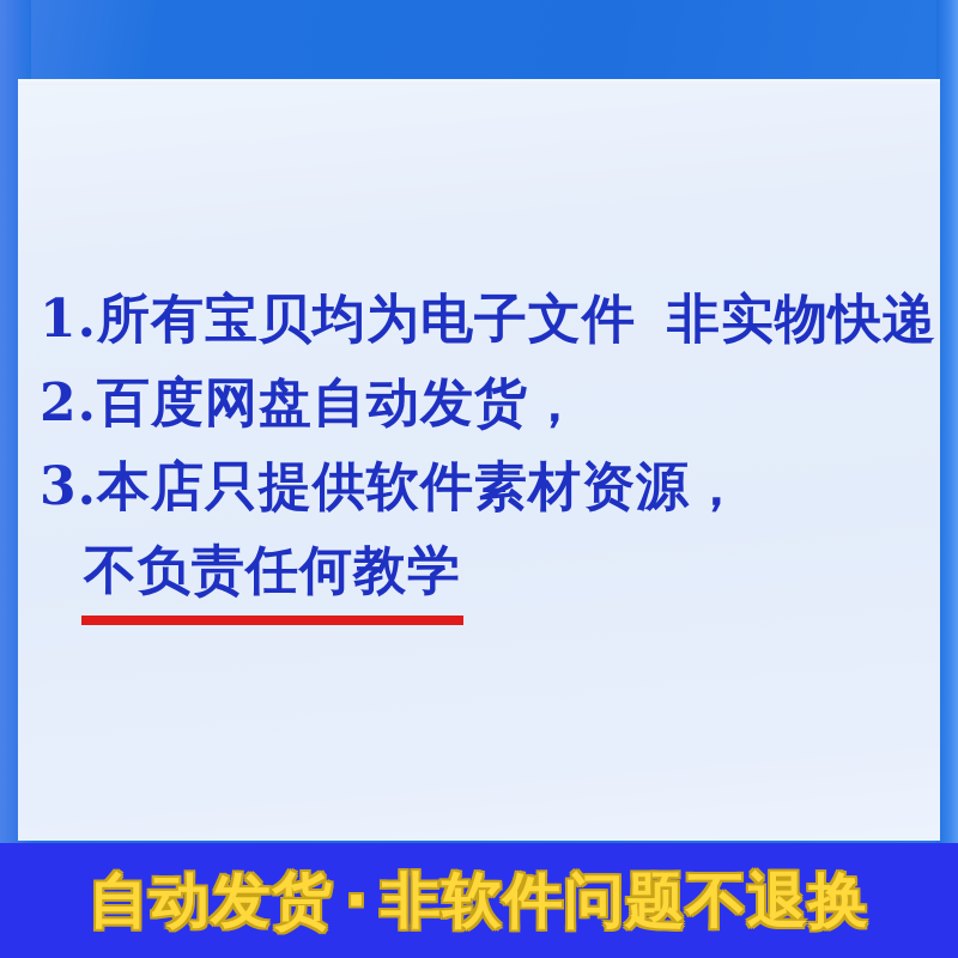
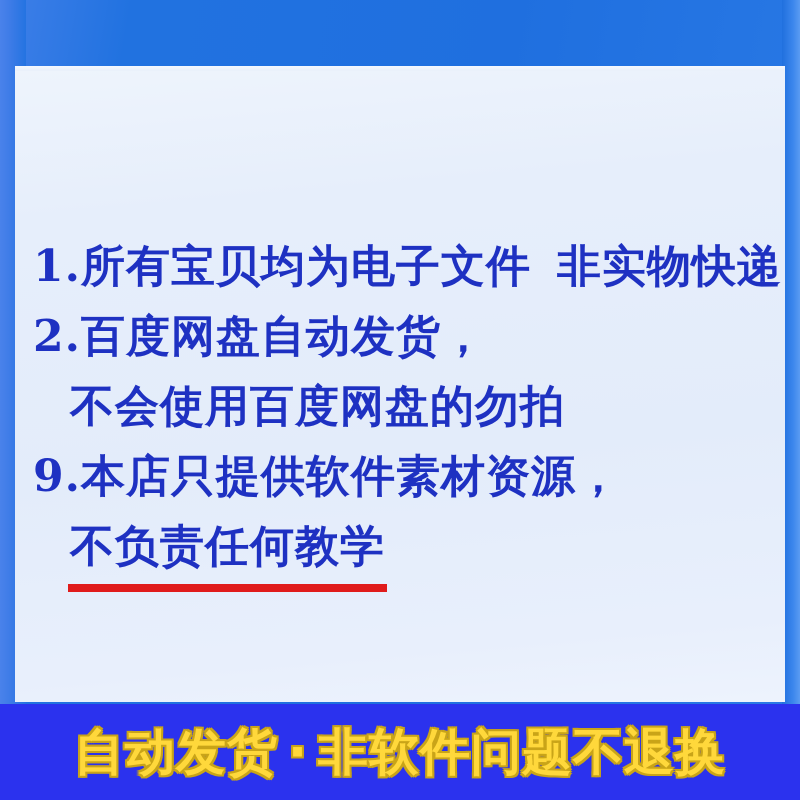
  1.所有宝贝均为电子文件 非实物快递
  2.百度网盘自动发货，
+ 不会使用百度网盘的勿拍
- 3.本店只提供软件素材资源，
+ 9.本店只提供软件素材资源，
  不负责任何教学
  自动发货 · 非软件问题不退换
